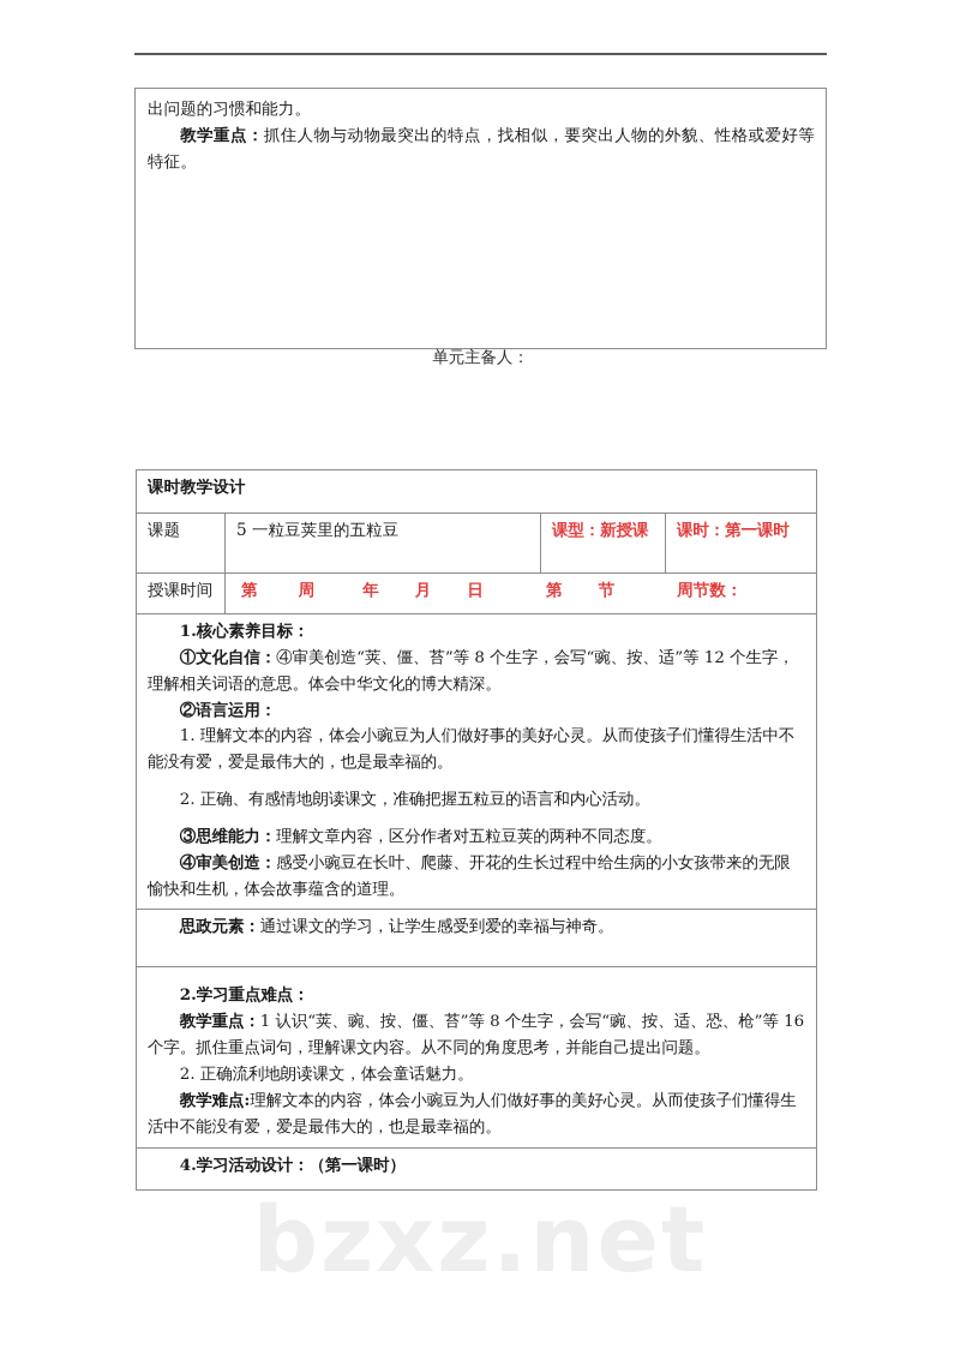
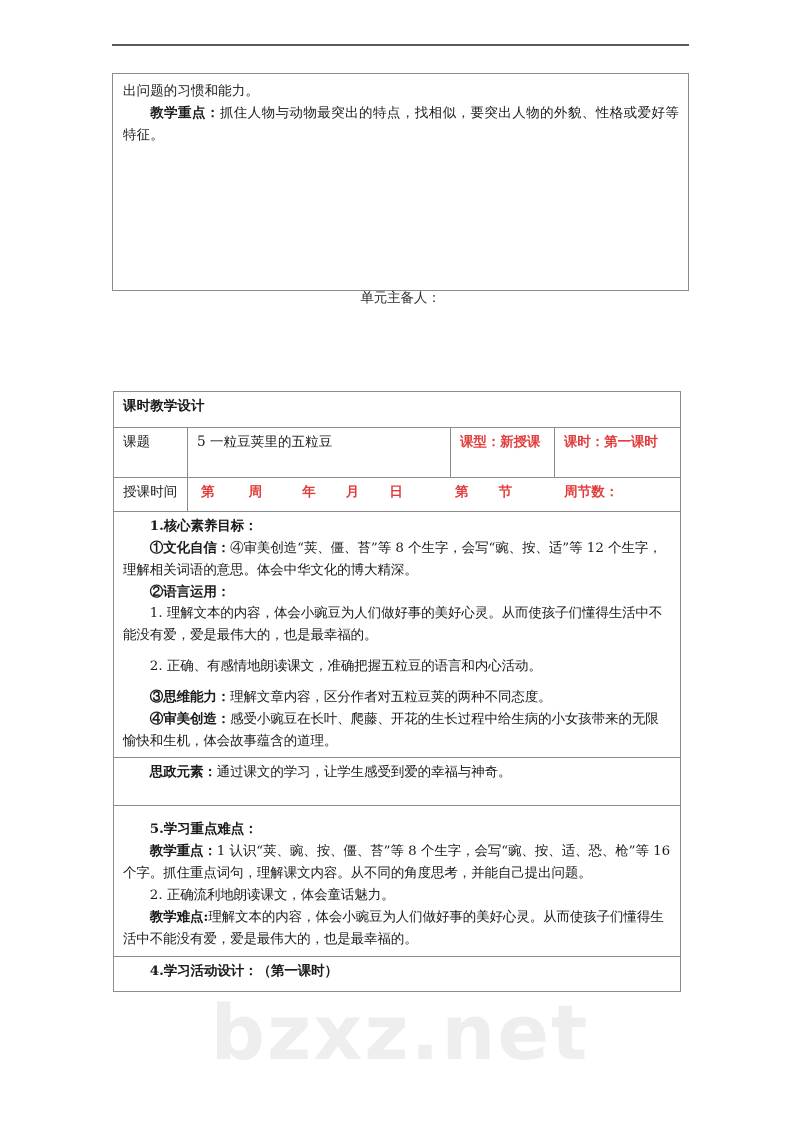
  bzxz.net
  出问题的习惯和能力。 教学重点：抓住人物与动物最突出的特点，找相似，要突出人物的外貌、性格或爱好等特征。
  单元主备人：
  课时教学设计
  课题	5 一粒豆荚里的五粒豆	课型：新授课	课时：第一课时
  授课时间	第 周 年 月 日 第 节 周节数：
  1.核心素养目标： ①文化自信：④审美创造“荚、僵、苔”等 8 个生字，会写“豌、按、适”等 12 个生字，理解相关词语的意思。体会中华文化的博大精深。 ②语言运用： 1. 理解文本的内容，体会小豌豆为人们做好事的美好心灵。从而使孩子们懂得生活中不能没有爱，爱是最伟大的，也是最幸福的。 2. 正确、有感情地朗读课文，准确把握五粒豆的语言和内心活动。 ③思维能力：理解文章内容，区分作者对五粒豆荚的两种不同态度。 ④审美创造：感受小豌豆在长叶、爬藤、开花的生长过程中给生病的小女孩带来的无限愉快和生机，体会故事蕴含的道理。
  思政元素：通过课文的学习，让学生感受到爱的幸福与神奇。
- 2.学习重点难点： 教学重点：1 认识“荚、豌、按、僵、苔”等 8 个生字，会写“豌、按、适、恐、枪”等 16 个字。抓住重点词句，理解课文内容。从不同的角度思考，并能自己提出问题。 2. 正确流利地朗读课文，体会童话魅力。 教学难点:理解文本的内容，体会小豌豆为人们做好事的美好心灵。从而使孩子们懂得生活中不能没有爱，爱是最伟大的，也是最幸福的。
+ 5.学习重点难点： 教学重点：1 认识“荚、豌、按、僵、苔”等 8 个生字，会写“豌、按、适、恐、枪”等 16 个字。抓住重点词句，理解课文内容。从不同的角度思考，并能自己提出问题。 2. 正确流利地朗读课文，体会童话魅力。 教学难点:理解文本的内容，体会小豌豆为人们做好事的美好心灵。从而使孩子们懂得生活中不能没有爱，爱是最伟大的，也是最幸福的。
  4.学习活动设计：（第一课时）
